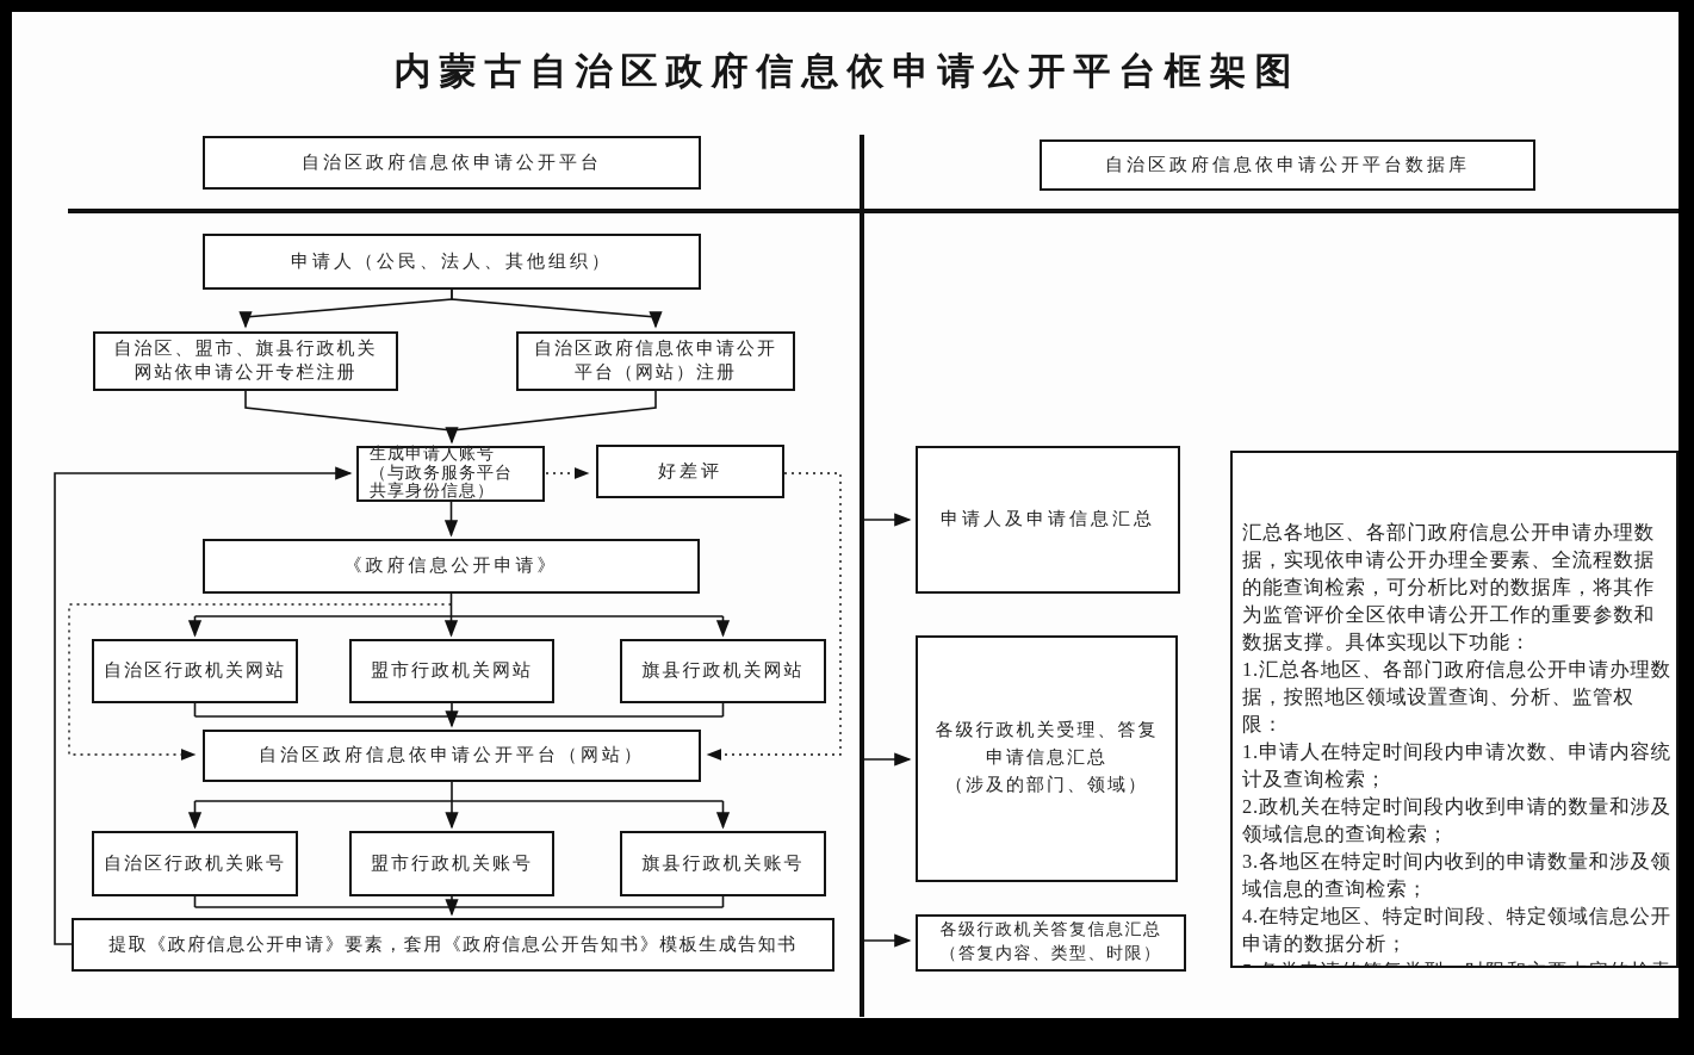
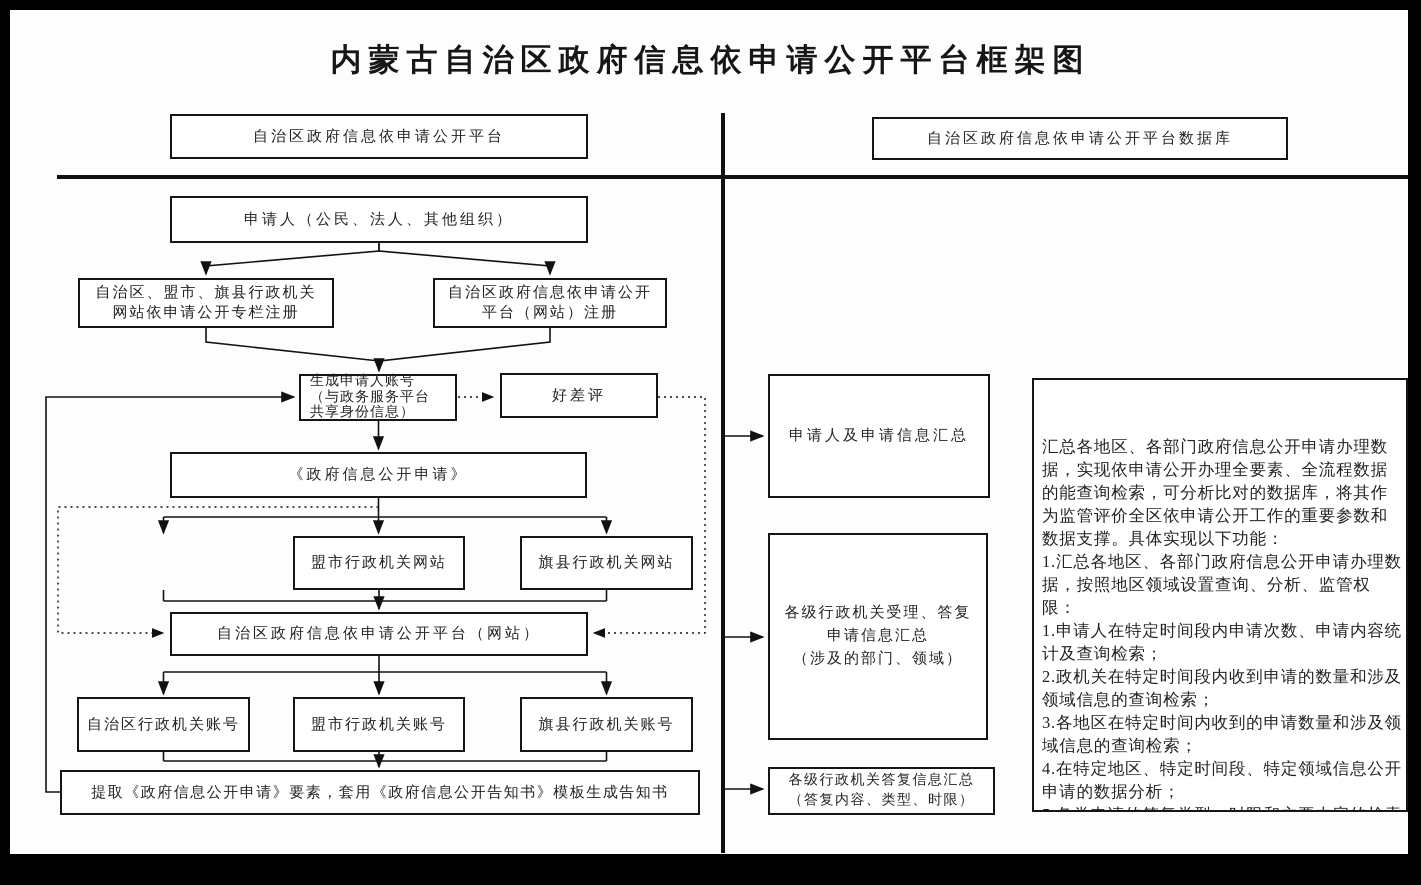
  内蒙古自治区政府信息依申请公开平台框架图
  自治区政府信息依申请公开平台
  申请人（公民、法人、其他组织）
  自治区、盟市、旗县行政机关
  网站依申请公开专栏注册
  自治区政府信息依申请公开
  平台（网站）注册
  生成申请人账号
  （与政务服务平台
  共享身份信息）
  好差评
  《政府信息公开申请》
- 自治区行政机关网站
  盟市行政机关网站
  旗县行政机关网站
  自治区政府信息依申请公开平台（网站）
  自治区行政机关账号
  盟市行政机关账号
  旗县行政机关账号
  提取《政府信息公开申请》要素，套用《政府信息公开告知书》模板生成告知书
  自治区政府信息依申请公开平台数据库
  申请人及申请信息汇总
  各级行政机关受理、答复
  申请信息汇总
  （涉及的部门、领域）
  各级行政机关答复信息汇总
  （答复内容、类型、时限）
  汇总各地区、各部门政府信息公开申请办理数据，实现依申请公开办理全要素、全流程数据的能查询检索，可分析比对的数据库，将其作为监管评价全区依申请公开工作的重要参数和数据支撑。具体实现以下功能：
  1.汇总各地区、各部门政府信息公开申请办理数据，按照地区领域设置查询、分析、监管权限：
  1.申请人在特定时间段内申请次数、申请内容统计及查询检索；
  2.政机关在特定时间段内收到申请的数量和涉及领域信息的查询检索；
  3.各地区在特定时间内收到的申请数量和涉及领域信息的查询检索；
  4.在特定地区、特定时间段、特定领域信息公开申请的数据分析；
